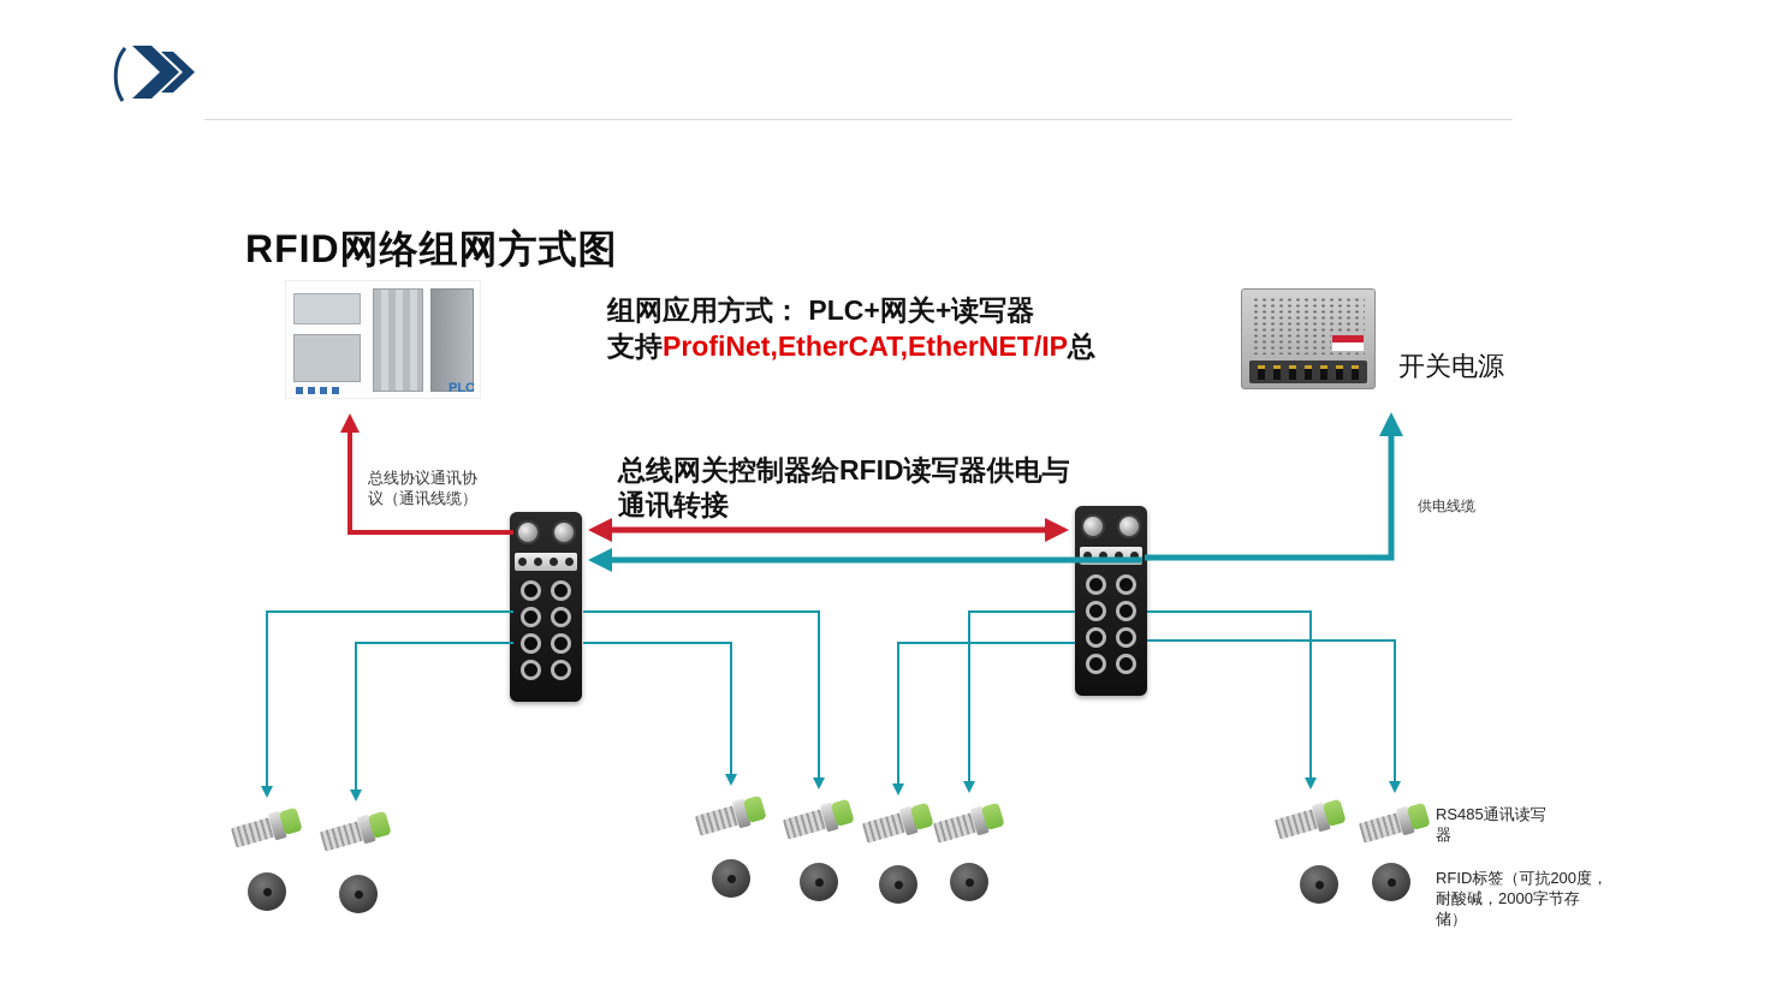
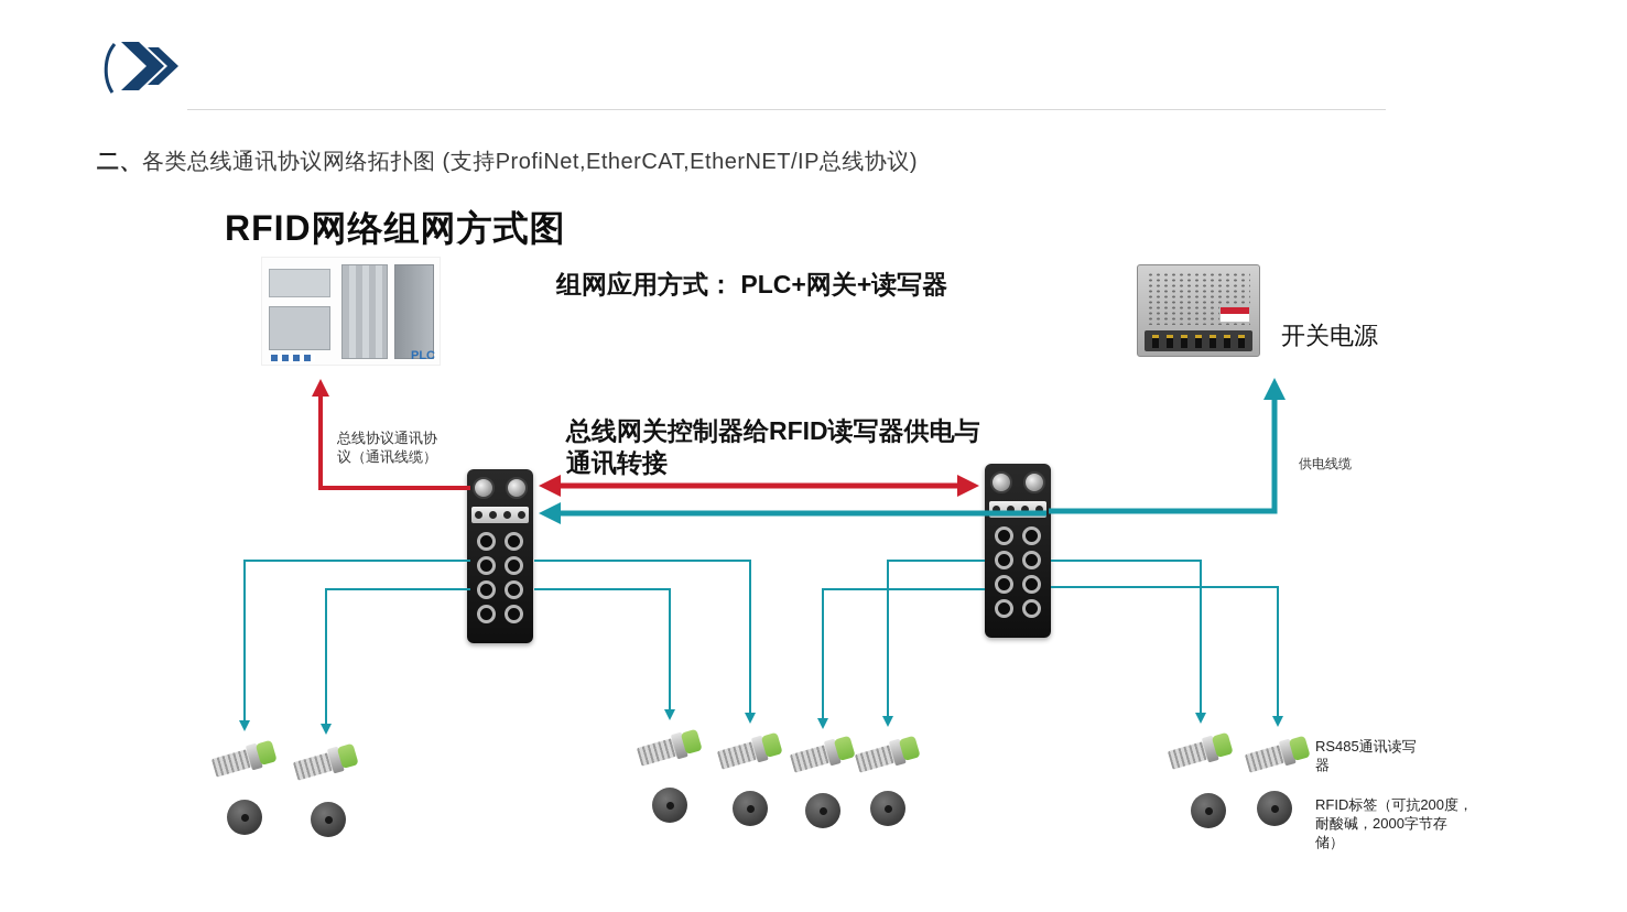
+ 二、各类总线通讯协议网络拓扑图 (支持ProfiNet,EtherCAT,EtherNET/IP总线协议)
  RFID网络组网方式图
  PLC
  组网应用方式： PLC+网关+读写器
- 支持ProfiNet,EtherCAT,EtherNET/IP总
  开关电源
  总线协议通讯协
  议（通讯线缆）
  总线网关控制器给RFID读写器供电与
  通讯转接
  供电线缆
  RS485通讯读写
  器
  RFID标签（可抗200度，
  耐酸碱，2000字节存
  储）
